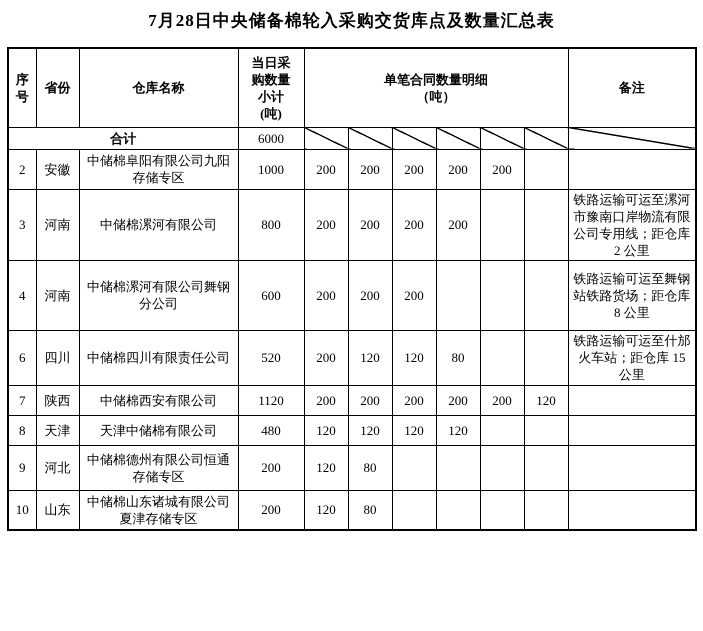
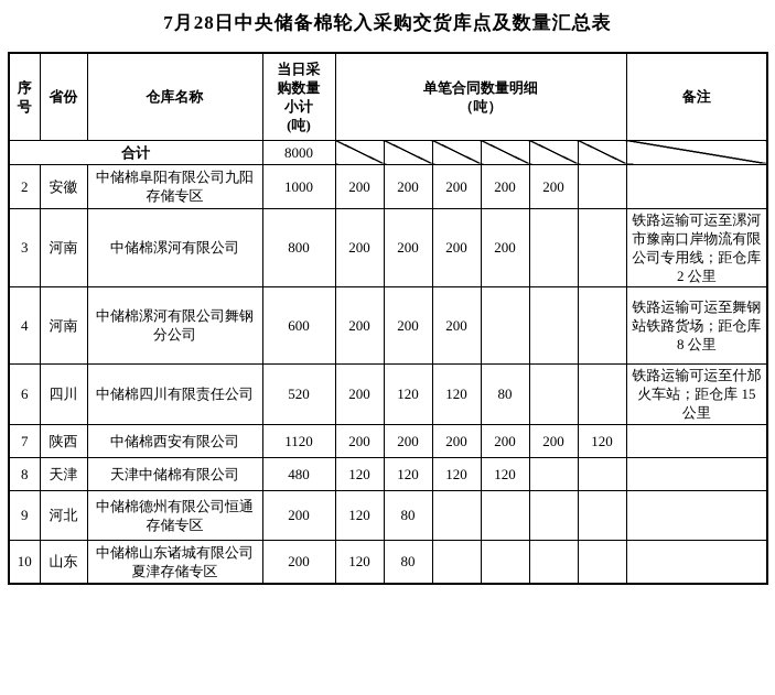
  7月28日中央储备棉轮入采购交货库点及数量汇总表
  序号	省份	仓库名称	当日采 购数量 小计 (吨)	单笔合同数量明细 （吨）	备注
- 合计	6000
+ 合计	8000
  2	安徽	中储棉阜阳有限公司九阳存储专区	1000	200	200	200	200	200
  3	河南	中储棉漯河有限公司	800	200	200	200	200			铁路运输可运至漯河市豫南口岸物流有限公司专用线；距仓库 2 公里
  4	河南	中储棉漯河有限公司舞钢分公司	600	200	200	200				铁路运输可运至舞钢站铁路货场；距仓库 8 公里
  6	四川	中储棉四川有限责任公司	520	200	120	120	80			铁路运输可运至什邡火车站；距仓库 15 公里
  7	陕西	中储棉西安有限公司	1120	200	200	200	200	200	120
  8	天津	天津中储棉有限公司	480	120	120	120	120
  9	河北	中储棉德州有限公司恒通存储专区	200	120	80
  10	山东	中储棉山东诸城有限公司夏津存储专区	200	120	80
